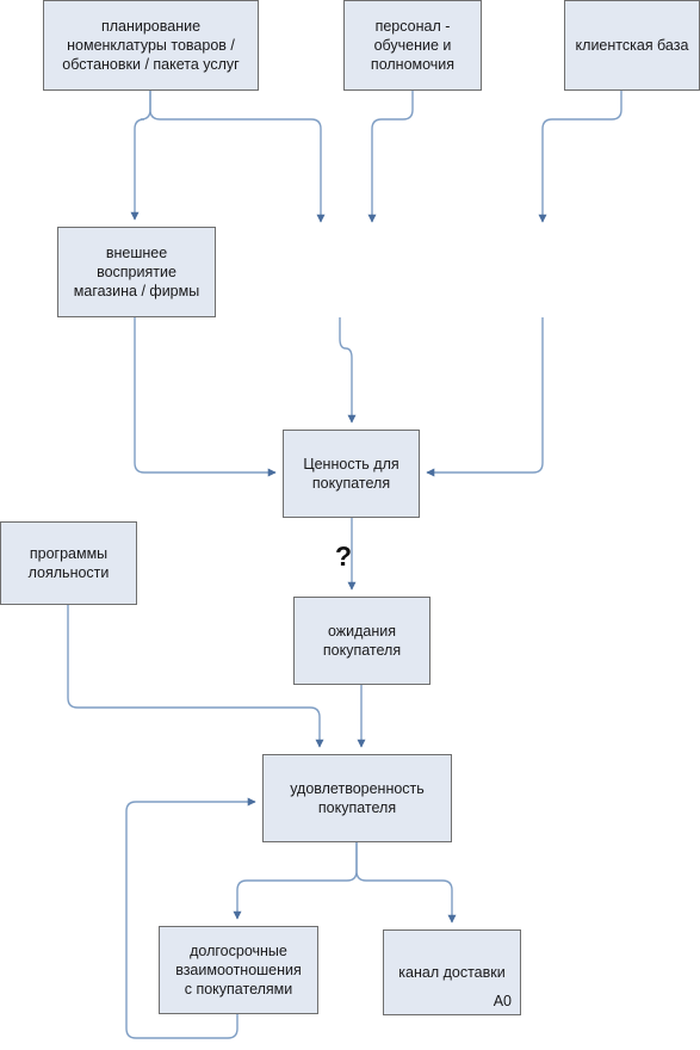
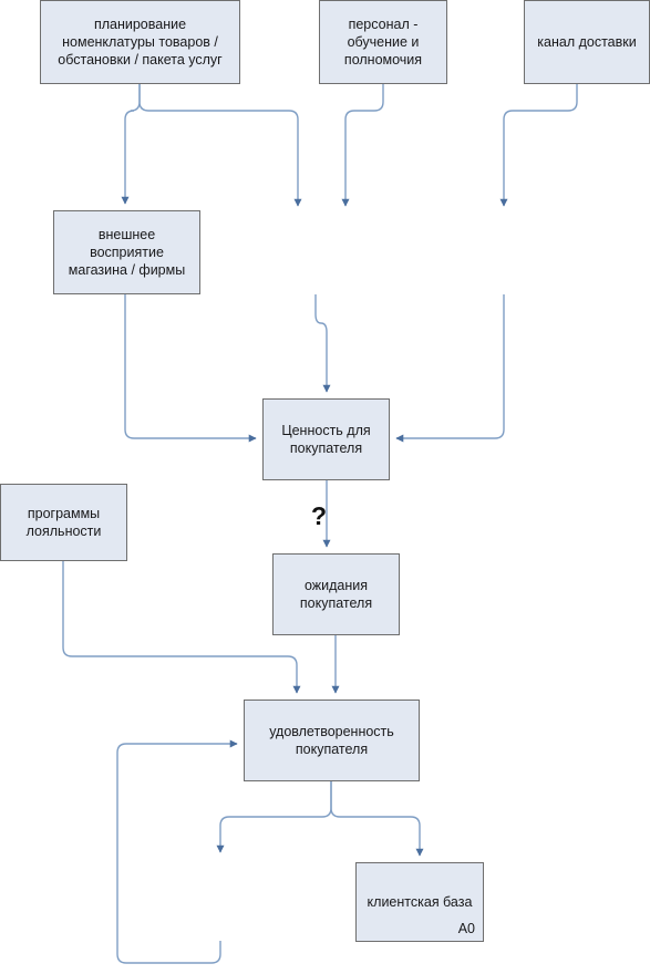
  планирование
  номенклатуры товаров /
  обстановки / пакета услуг
  персонал -
  обучение и
  полномочия
- клиентская база
+ канал доставки
  внешнее
  восприятие
  магазина / фирмы
  Ценность для
  покупателя
  программы
  лояльности
  ожидания
  покупателя
  удовлетворенность
  покупателя
- долгосрочные
- взаимоотношения
- с покупателями
- канал доставки
+ клиентская база
  A0
  ?
